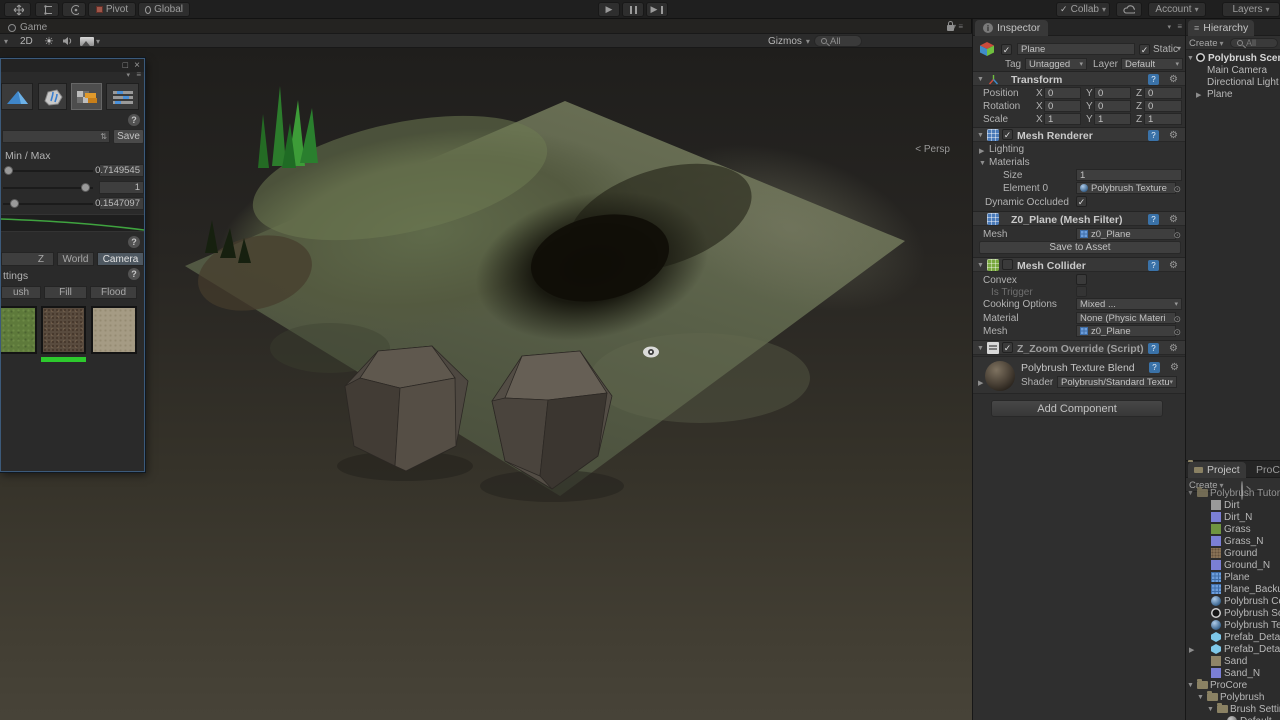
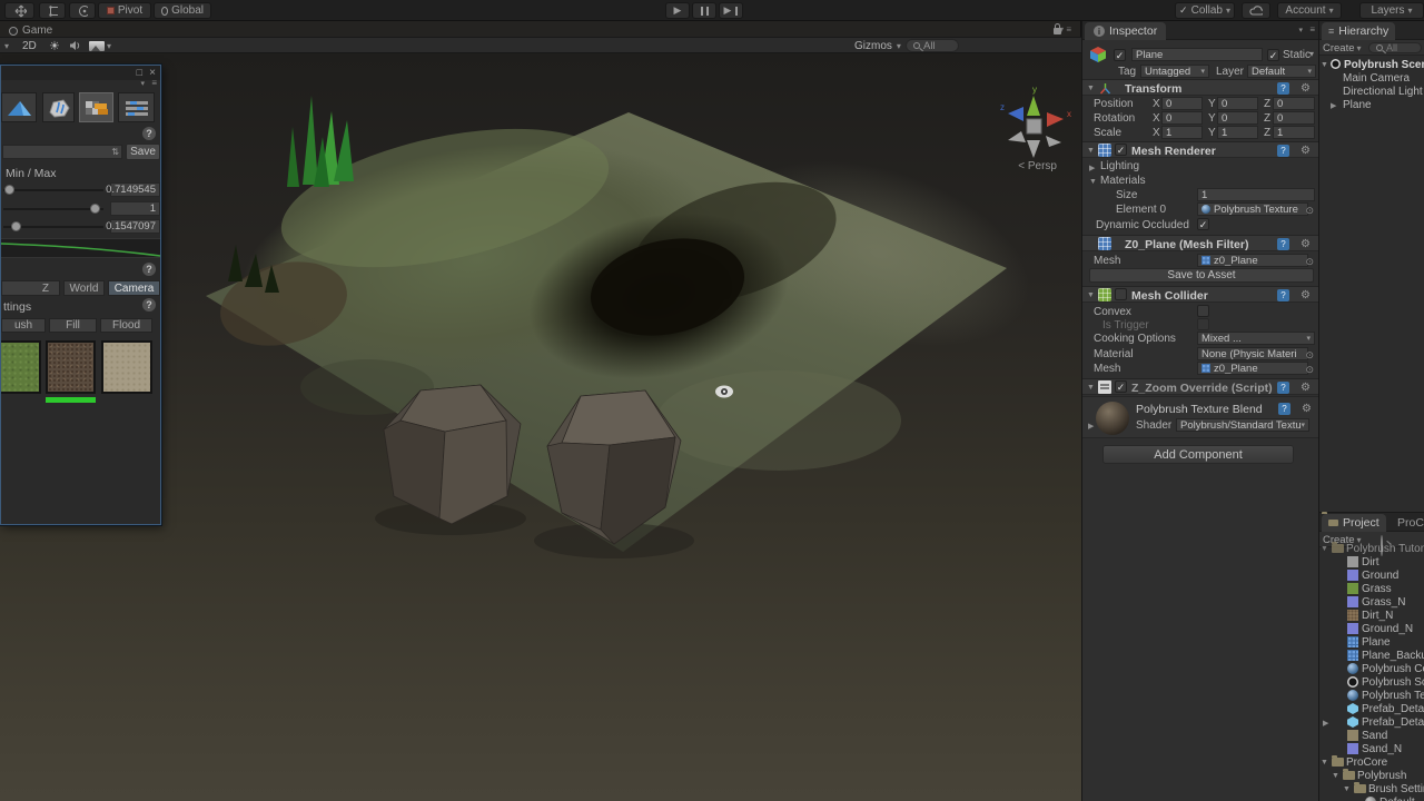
  Pivot
  Global
  ▶
  ▶
  ✓
  Collab
  ▾
  Account
  ▾
  Layers
  ▾
  Game
  ▾ ≡
  ▾
  2D
  ☀
  ▾
  Gizmos
  ▾
  All
+ y
+ z
+ x
  < Persp
  □
  ×
  ≡
  ?
  ⇅
  Save
  Min / Max
  0.7149545
  1
  0.1547097
  ?
  Z
  World
  Camera
  ttings
  ?
  ush
  Fill
  Flood
  i
  Inspector
  ≡
  ✓
  Plane
  ✓
  Static
  ▾
  Tag
  Untagged
  Layer
  Default
  Transform
  ?
  ⚙
  Position
  X
  0
  Y
  0
  Z
  0
  Rotation
  X
  0
  Y
  0
  Z
  0
  Scale
  X
  1
  Y
  1
  Z
  1
  ✓
  Mesh Renderer
  ?
  ⚙
  Lighting
  Materials
  Size
  1
  Element 0
  Polybrush Texture
  ⊙
  Dynamic Occluded
  ✓
  Z0_Plane (Mesh Filter)
  ?
  ⚙
  Mesh
  z0_Plane
  ⊙
  Save to Asset
  Mesh Collider
  ?
  ⚙
  Convex
  Is Trigger
  Cooking Options
  Mixed ...
  Material
  None (Physic Materi
  ⊙
  Mesh
  z0_Plane
  ⊙
  ✓
  Z_Zoom Override (Script)
  ?
  ⚙
  Polybrush Texture Blend
  ?
  ⚙
  Shader
  Polybrush/Standard Textu
  Add Component
  ≡
  Hierarchy
  Create
  ▾
  All
  Polybrush Sce
  Main Camera
  Directional Light
  Plane
  Project
  ProC
  Create
  ▾
  Polybrush Tutor
  Dirt
- Dirt_N
+ Ground
  Grass
  Grass_N
- Ground
+ Dirt_N
  Ground_N
  Plane
  Plane_Back
  Polybrush C
  Polybrush S
  Polybrush Te
  Prefab_Deta
  Prefab_Deta
  Sand
  Sand_N
  ProCore
  Polybrush
  Brush Setti
